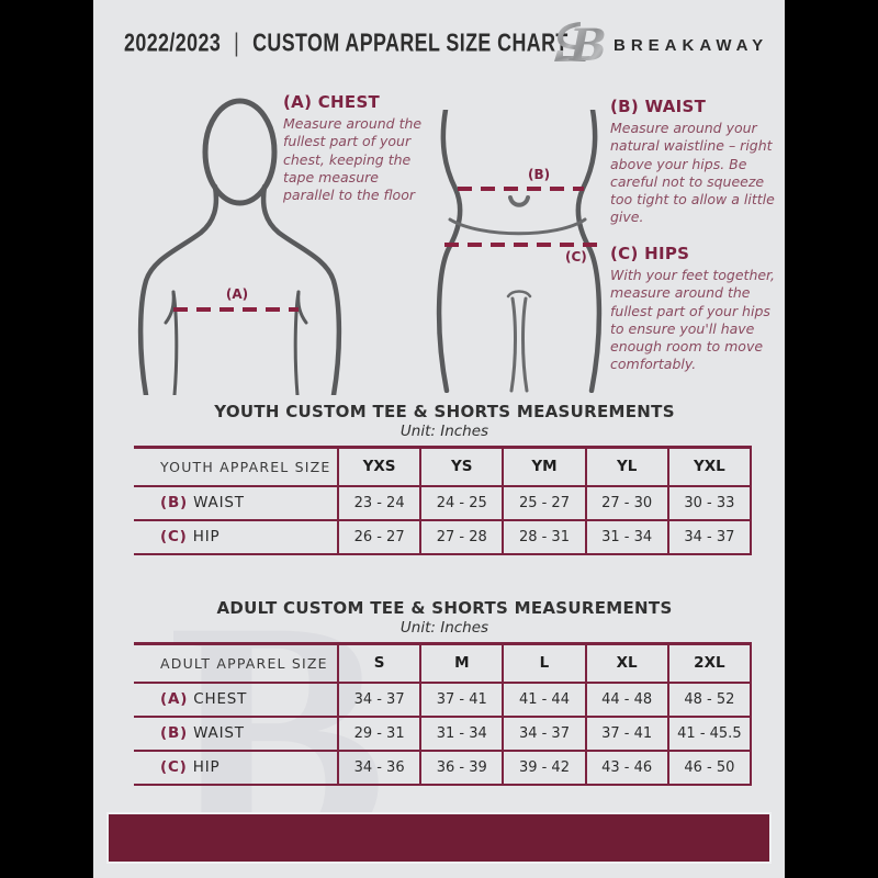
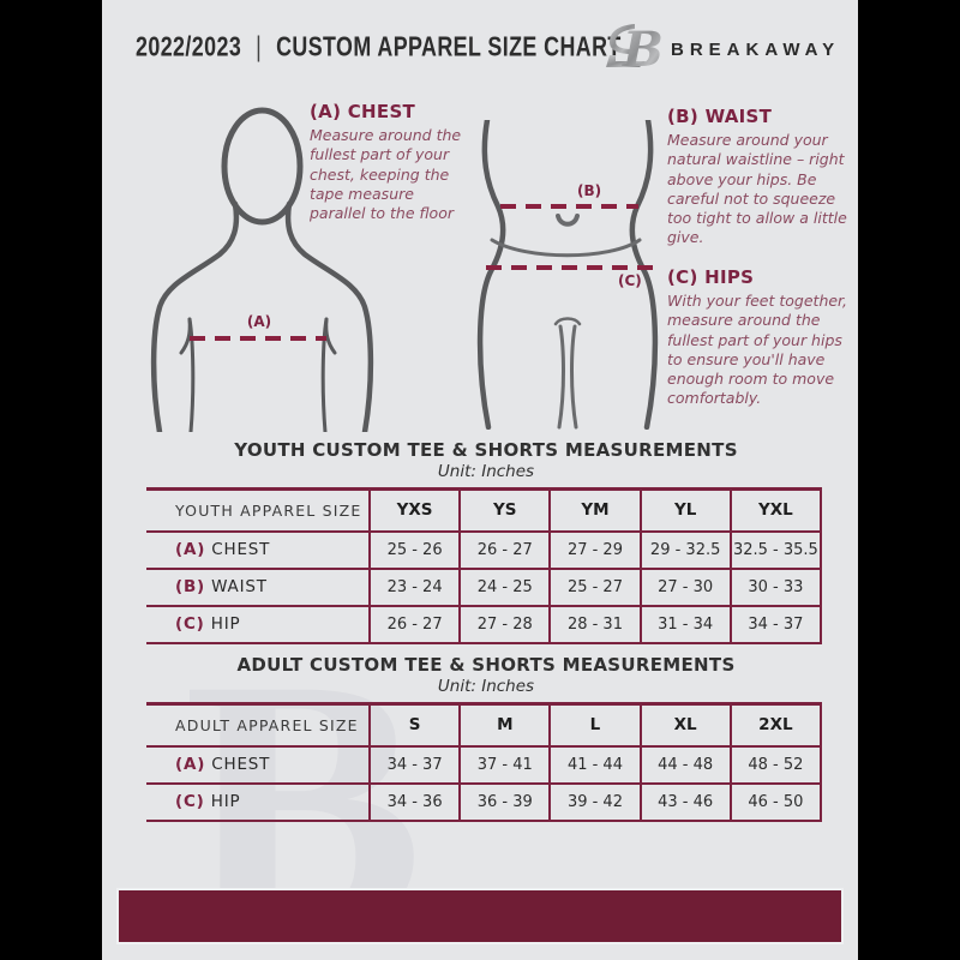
  2022/2023 | CUSTOM APPAREL SIZE CHAR
  B
  BREAKAWAY
  (A)
  (B)
  (C)
  (A) CHEST
  Measure around the fullest part of your chest, keeping the tape measure parallel to the floor
  (B) WAIST
  Measure around your natural waistline – right above your hips. Be careful not to squeeze too tight to allow a little give.
  (C) HIPS
  With your feet together, measure around the fullest part of your hips to ensure you'll have enough room to move comfortably.
  B
  YOUTH CUSTOM TEE & SHORTS MEASUREMENTS
  Unit: Inches
  YOUTH APPAREL SIZE	YXS	YS	YM	YL	YXL
+ (A) CHEST	25 - 26	26 - 27	27 - 29	29 - 32.5	32.5 - 35.5
  (B) WAIST	23 - 24	24 - 25	25 - 27	27 - 30	30 - 33
  (C) HIP	26 - 27	27 - 28	28 - 31	31 - 34	34 - 37
  ADULT CUSTOM TEE & SHORTS MEASUREMENTS
  Unit: Inches
  ADULT APPAREL SIZE	S	M	L	XL	2XL
  (A) CHEST	34 - 37	37 - 41	41 - 44	44 - 48	48 - 52
- (B) WAIST	29 - 31	31 - 34	34 - 37	37 - 41	41 - 45.5
  (C) HIP	34 - 36	36 - 39	39 - 42	43 - 46	46 - 50
